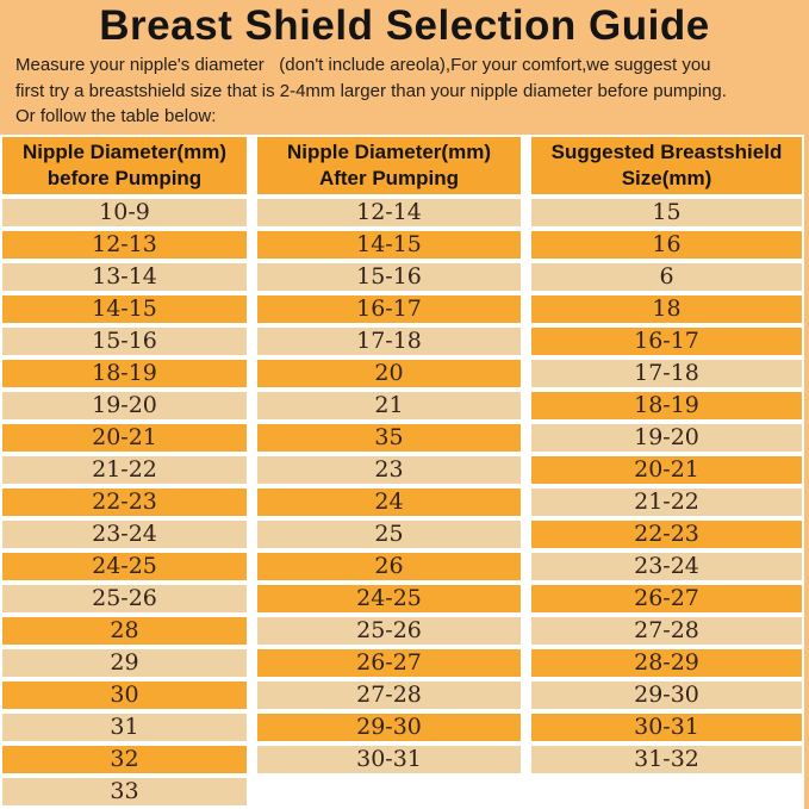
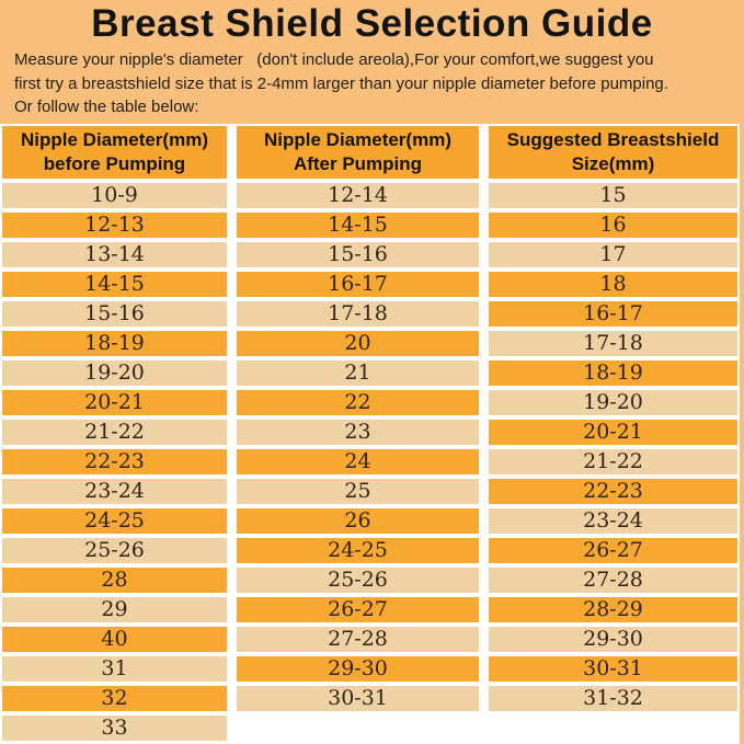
  Breast Shield Selection Guide
  Measure your nipple's diameter (don't include areola),For your comfort,we suggest you
  first try a breastshield size that is 2-4mm larger than your nipple diameter before pumping.
  Or follow the table below:
  Nipple Diameter(mm)
  before Pumping
  Nipple Diameter(mm)
  After Pumping
  Suggested Breastshield
  Size(mm)
  10-9
  12-14
  15
  12-13
  14-15
  16
  13-14
  15-16
- 6
+ 17
  14-15
  16-17
  18
  15-16
  17-18
  16-17
  18-19
  20
  17-18
  19-20
  21
  18-19
  20-21
- 35
+ 22
  19-20
  21-22
  23
  20-21
  22-23
  24
  21-22
  23-24
  25
  22-23
  24-25
  26
  23-24
  25-26
  24-25
  26-27
  28
  25-26
  27-28
  29
  26-27
  28-29
- 30
+ 40
  27-28
  29-30
  31
  29-30
  30-31
  32
  30-31
  31-32
  33
